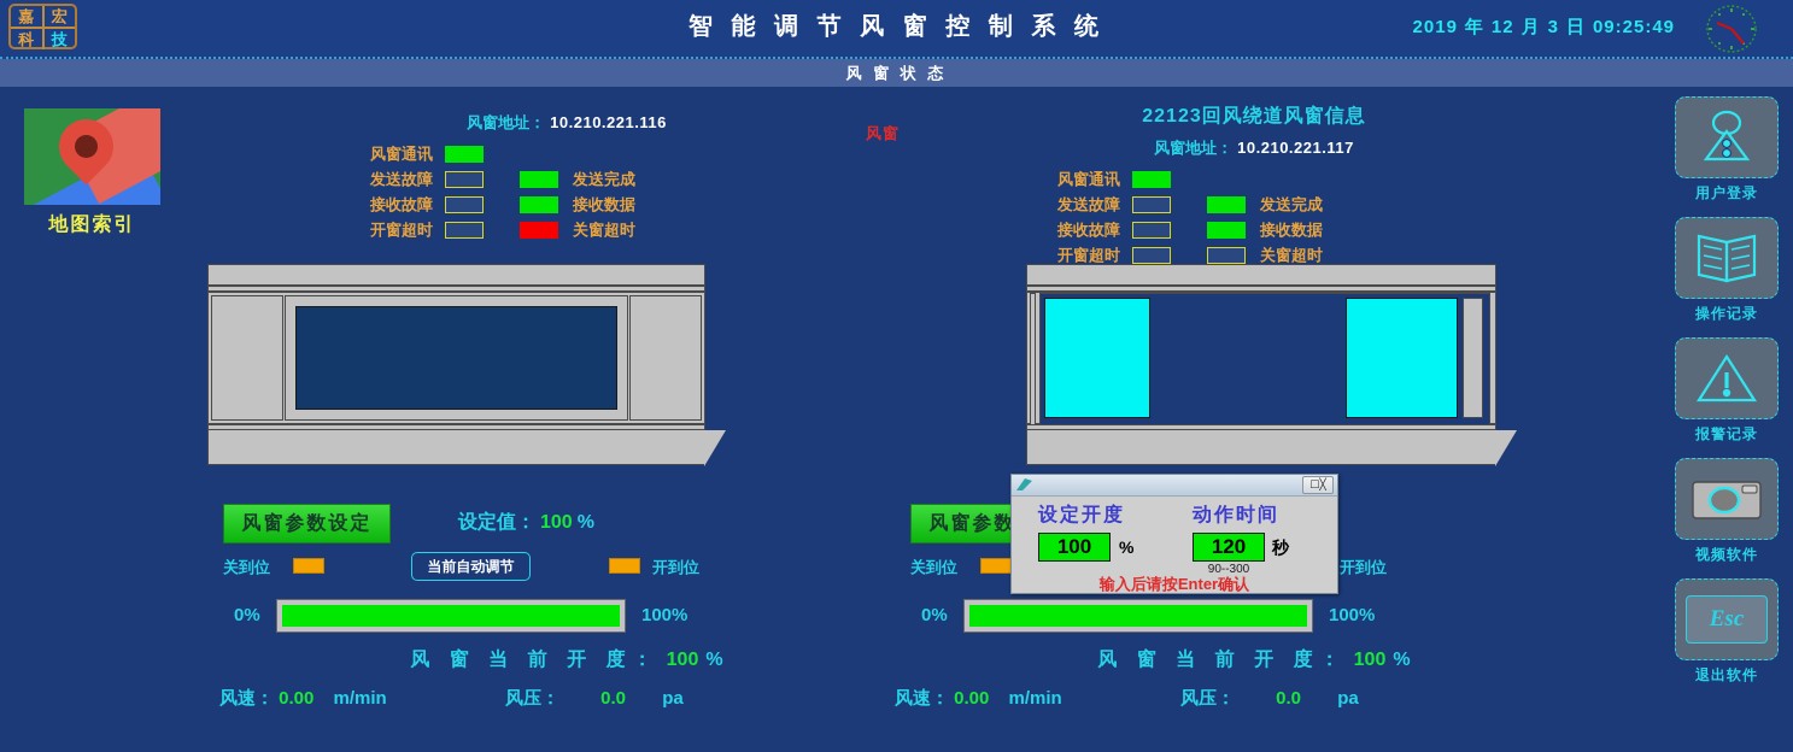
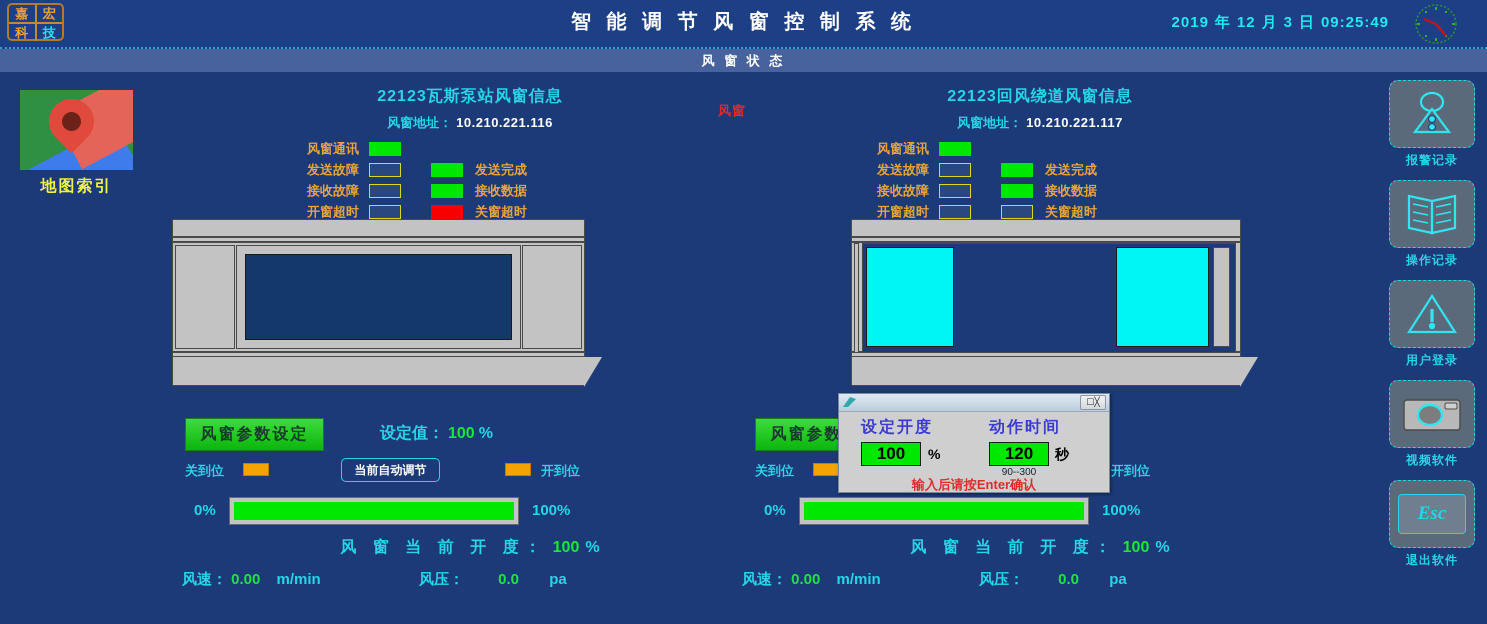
  嘉
  宏
  科
  技
  智 能 调 节 风 窗 控 制 系 统
  2019 年 12 月 3 日 09:25:49
  风 窗 状 态
  地图索引
  风窗
+ 22123瓦斯泵站风窗信息
  风窗地址： 10.210.221.116
  风窗通讯
  发送故障
  发送完成
  接收故障
  接收数据
  开窗超时
  关窗超时
  22123回风绕道风窗信息
  风窗地址： 10.210.221.117
  风窗通讯
  发送故障
  发送完成
  接收故障
  接收数据
  开窗超时
  关窗超时
  风窗参数设定
  设定值： 100 %
  关到位
  当前自动调节
  开到位
  0%
  100%
  风 窗 当 前 开 度： 100 %
  风速： 0.00 m/min
  风压： 0.0 pa
  关到位
  开到位
  0%
  100%
  风 窗 当 前 开 度： 100 %
  风速： 0.00 m/min
  风压： 0.0 pa
  ☐╳
  设定开度
  动作时间
  100
  %
  120
  秒
  90--300
  输入后请按Enter确认
- 用户登录
+ 报警记录
  操作记录
- 报警记录
+ 用户登录
  视频软件
  Esc
  退出软件
